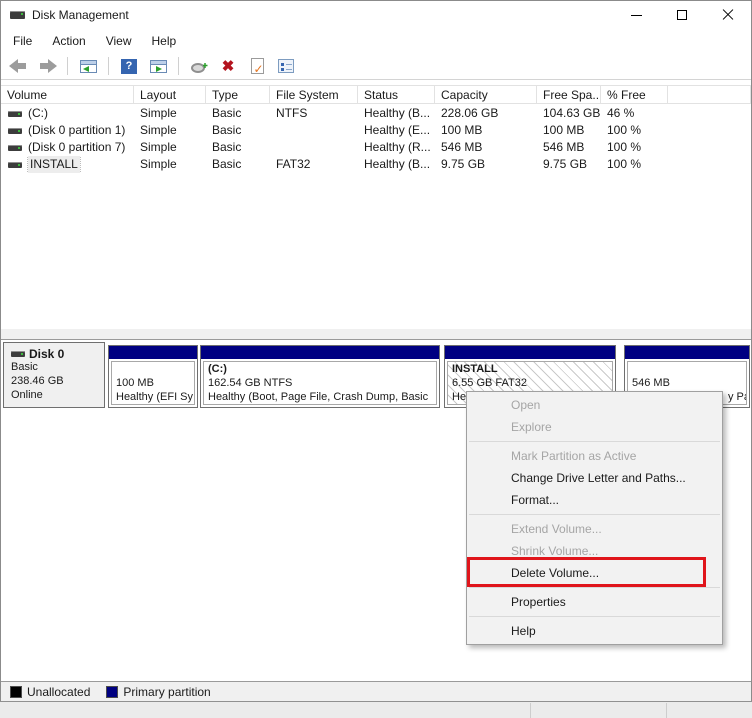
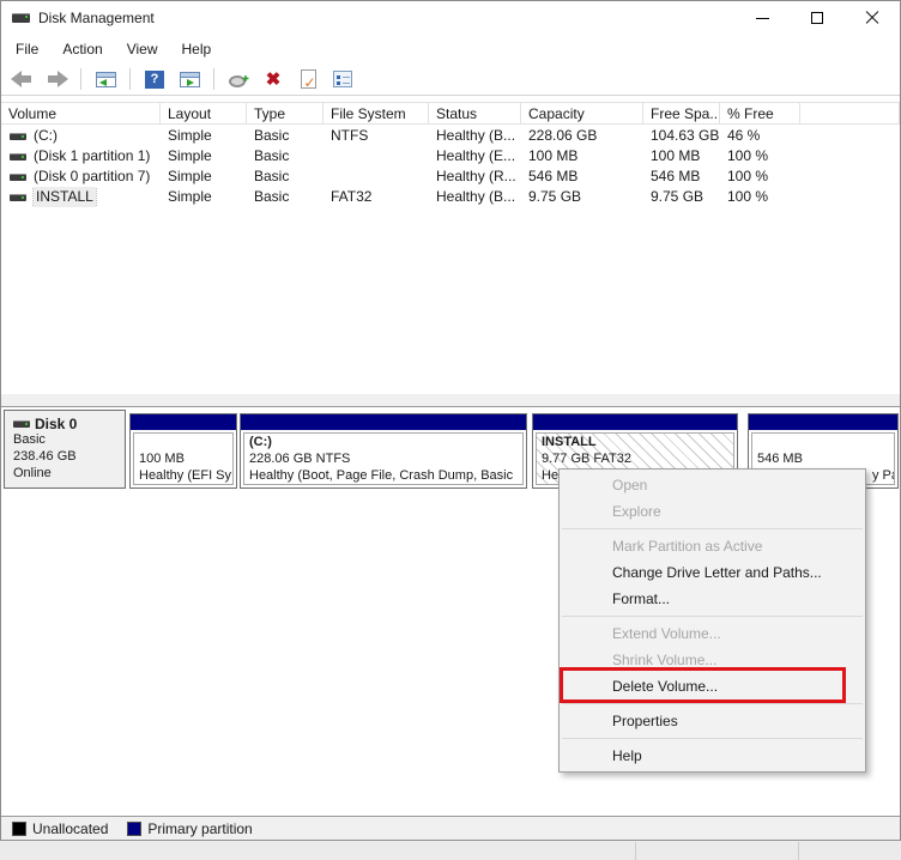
  Disk Management
  File
  Action
  View
  Help
  Volume
  Layout
  Type
  File System
  Status
  Capacity
  Free Spa...
  % Free
  (C:)
  Simple
  Basic
  NTFS
  Healthy (B...
  228.06 GB
  104.63 GB
  46 %
- (Disk 0 partition 1)
+ (Disk 1 partition 1)
  Simple
  Basic
  Healthy (E...
  100 MB
  100 MB
  100 %
  (Disk 0 partition 7)
  Simple
  Basic
  Healthy (R...
  546 MB
  546 MB
  100 %
  INSTALL
  Simple
  Basic
  FAT32
  Healthy (B...
  9.75 GB
  9.75 GB
  100 %
  Disk 0
  Basic
  238.46 GB
  Online
  100 MB
  Healthy (EFI Sy
  (C:)
- 162.54 GB NTFS
+ 228.06 GB NTFS
  Healthy (Boot, Page File, Crash Dump, Basic
  INSTALL
- 6.55 GB FAT32
+ 9.77 GB FAT32
  He
  546 MB
  Unallocated
  Primary partition
  Open
  Explore
  Mark Partition as Active
  Change Drive Letter and Paths...
  Format...
  Extend Volume...
  Shrink Volume...
  Delete Volume...
  Properties
  Help
